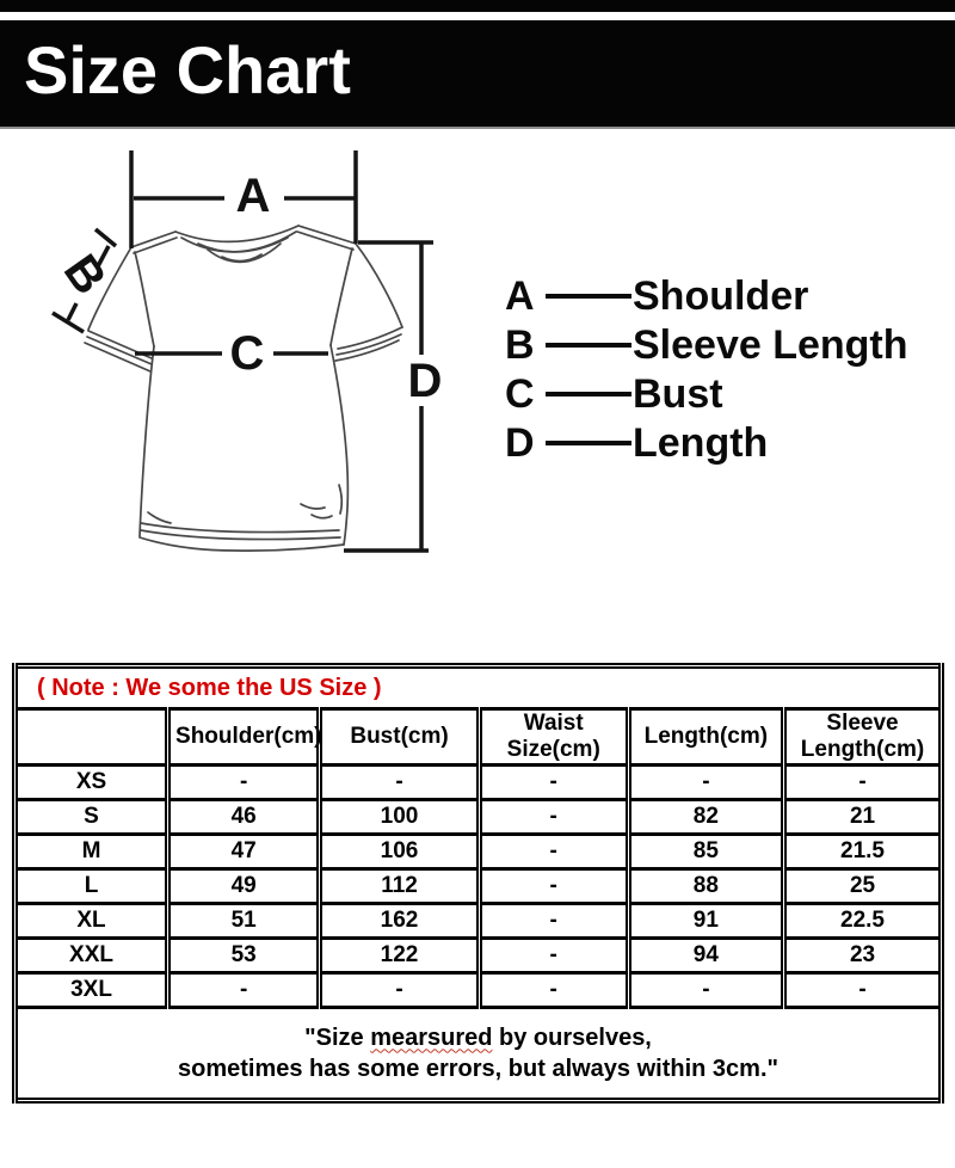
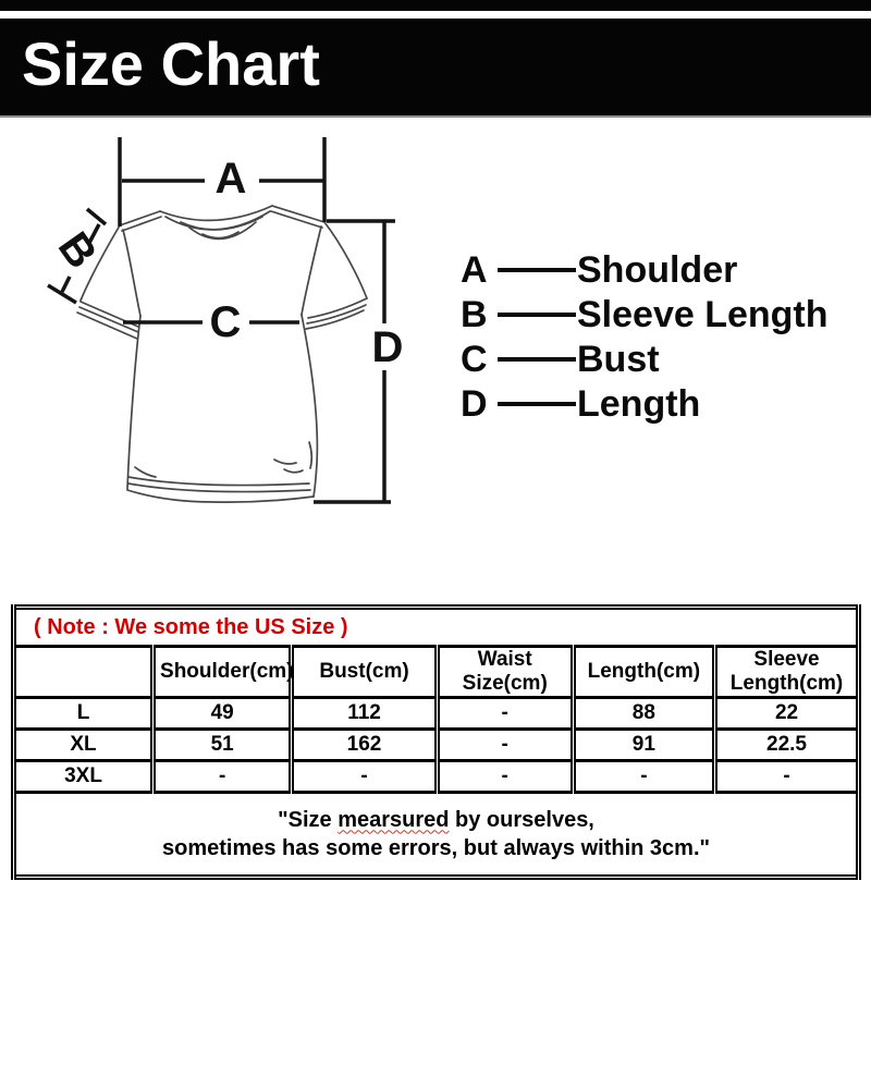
  Size Chart
  A
  C
  D
  A
  Shoulder
  B
  Sleeve Length
  C
  Bust
  D
  Length
  ( Note : We some the US Size )
  	Shoulder(cm)	Bust(cm)	Waist Size(cm)	Length(cm)	Sleeve Length(cm)
- XS	-	-	-	-	-
- S	46	100	-	82	21
- M	47	106	-	85	21.5
- L	49	112	-	88	25
+ L	49	112	-	88	22
  XL	51	162	-	91	22.5
- XXL	53	122	-	94	23
  3XL	-	-	-	-	-
  "Size mearsured by ourselves, sometimes has some errors, but always within 3cm."
